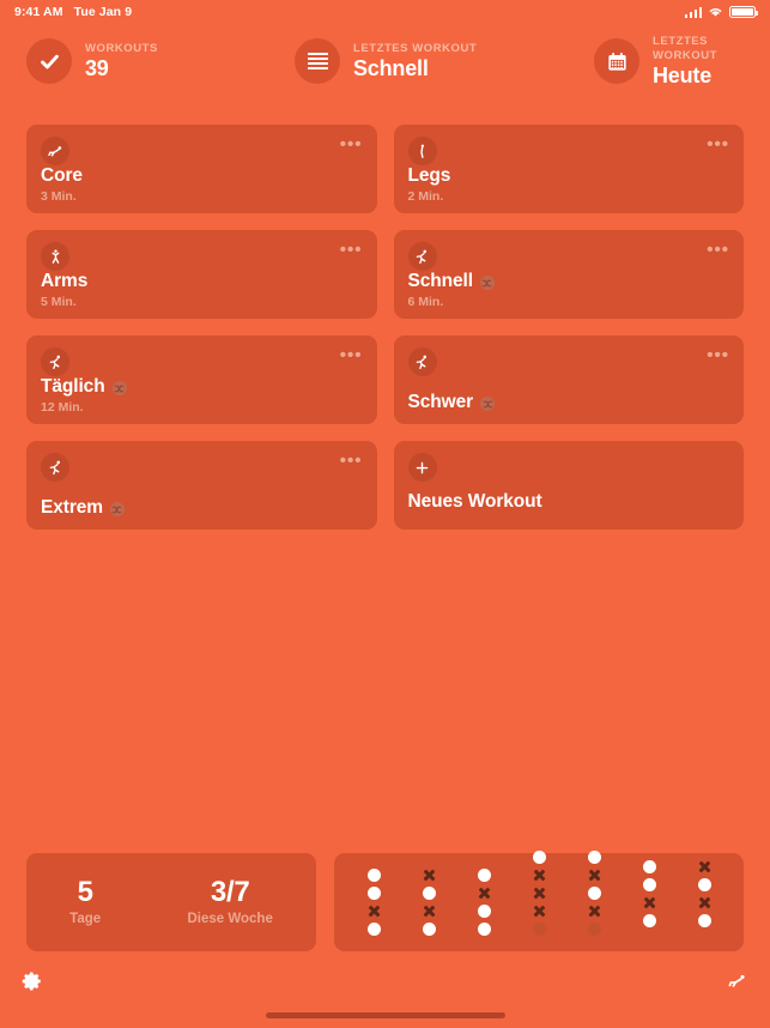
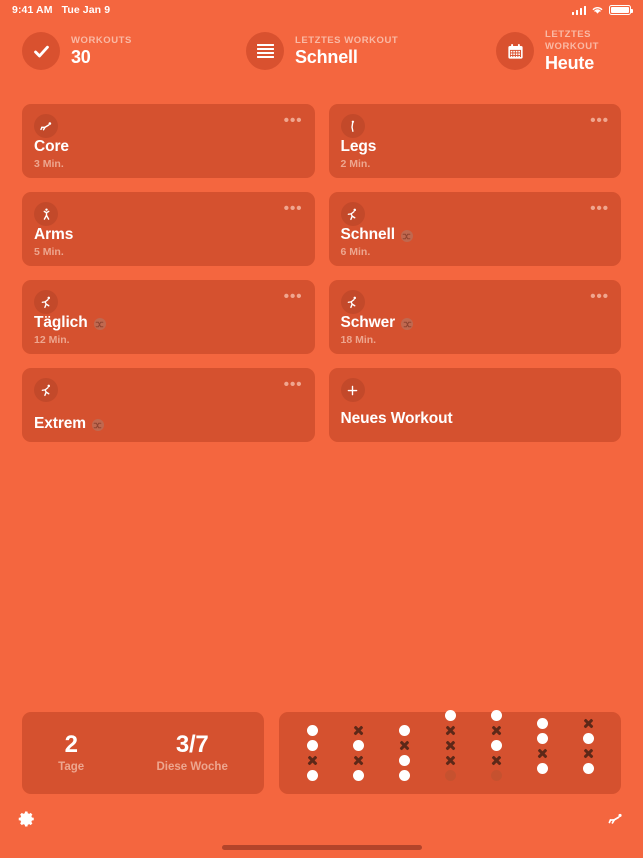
  9:41 AM
  Tue Jan 9
  WORKOUTS
- 39
+ 30
  LETZTES WORKOUT
  Schnell
  LETZTES WORKOUT
  Heute
  •••
  Core
  3 Min.
  •••
  Legs
  2 Min.
  •••
  Arms
  5 Min.
  •••
  Schnell
  6 Min.
  •••
  Täglich
  12 Min.
  •••
  Schwer
+ 18 Min.
  •••
  Extrem
  Neues Workout
- 5
+ 2
  Tage
  3/7
  Diese Woche
